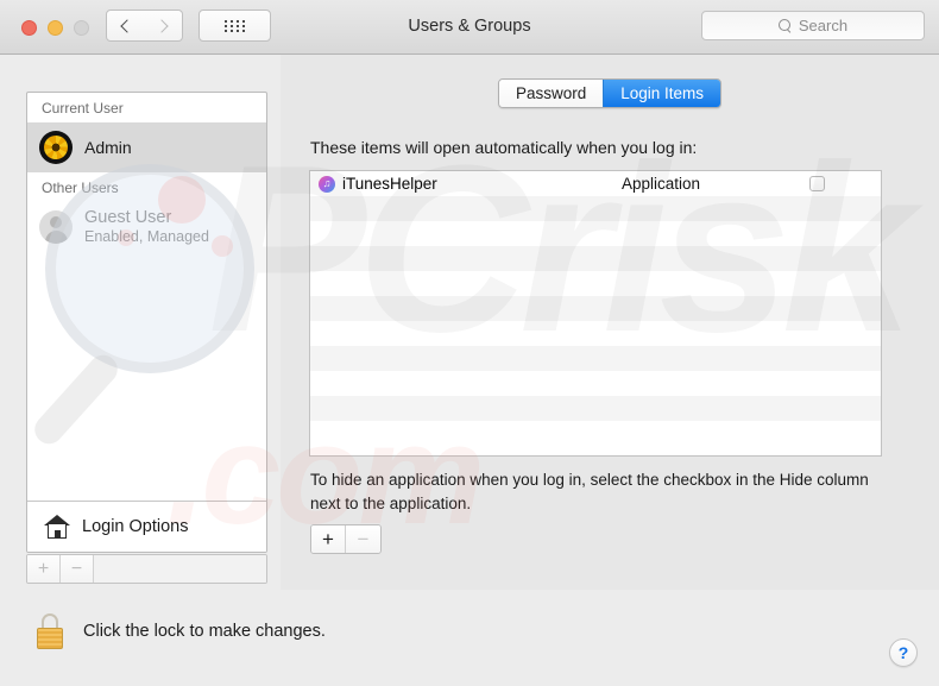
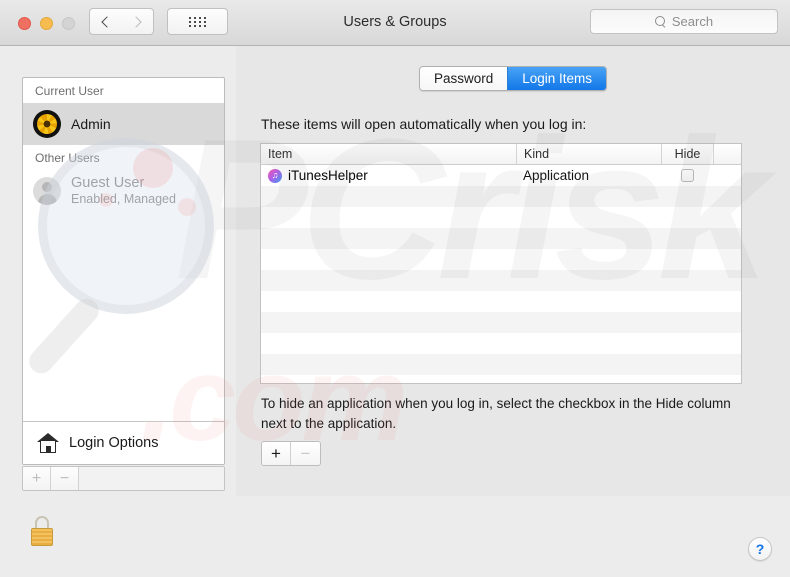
  Users & Groups
  Search
  Password
  Login Items
  These items will open automatically when you log in:
+ Item
+ Kind
+ Hide
  ♫
  iTunesHelper
  Application
  To hide an application when you log in, select the checkbox in the Hide column next to the application.
  +
  −
  Current User
  Admin
  Other Users
  Guest User
  Enabled, Managed
  Login Options
  +
  −
- Click the lock to make changes.
  ?
  PCrisk
  .com
